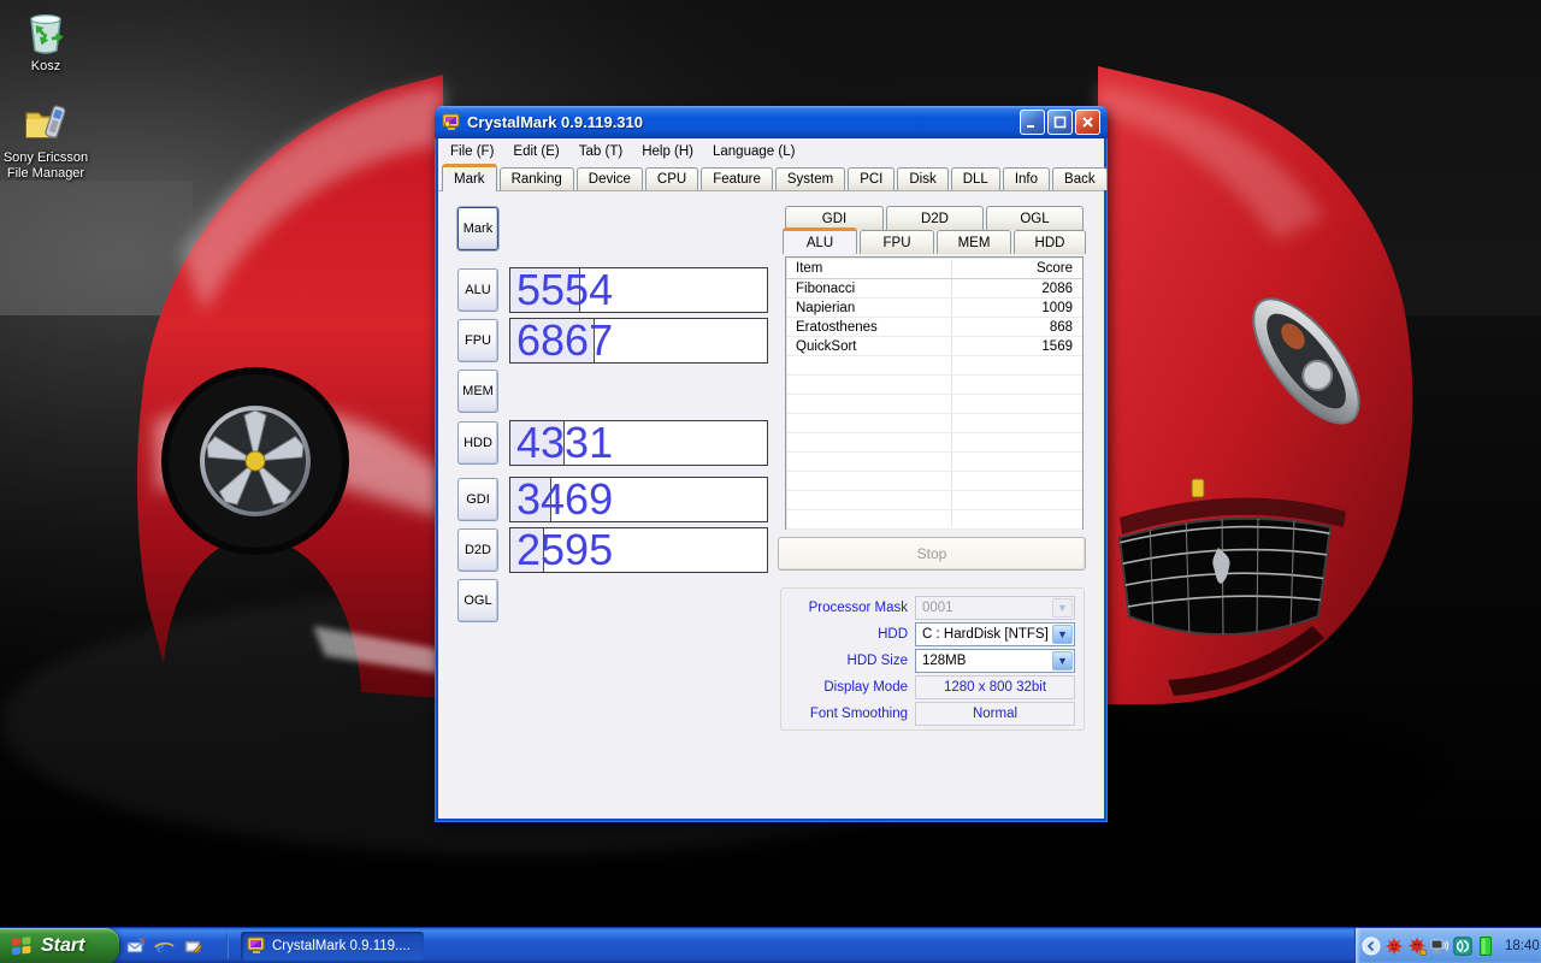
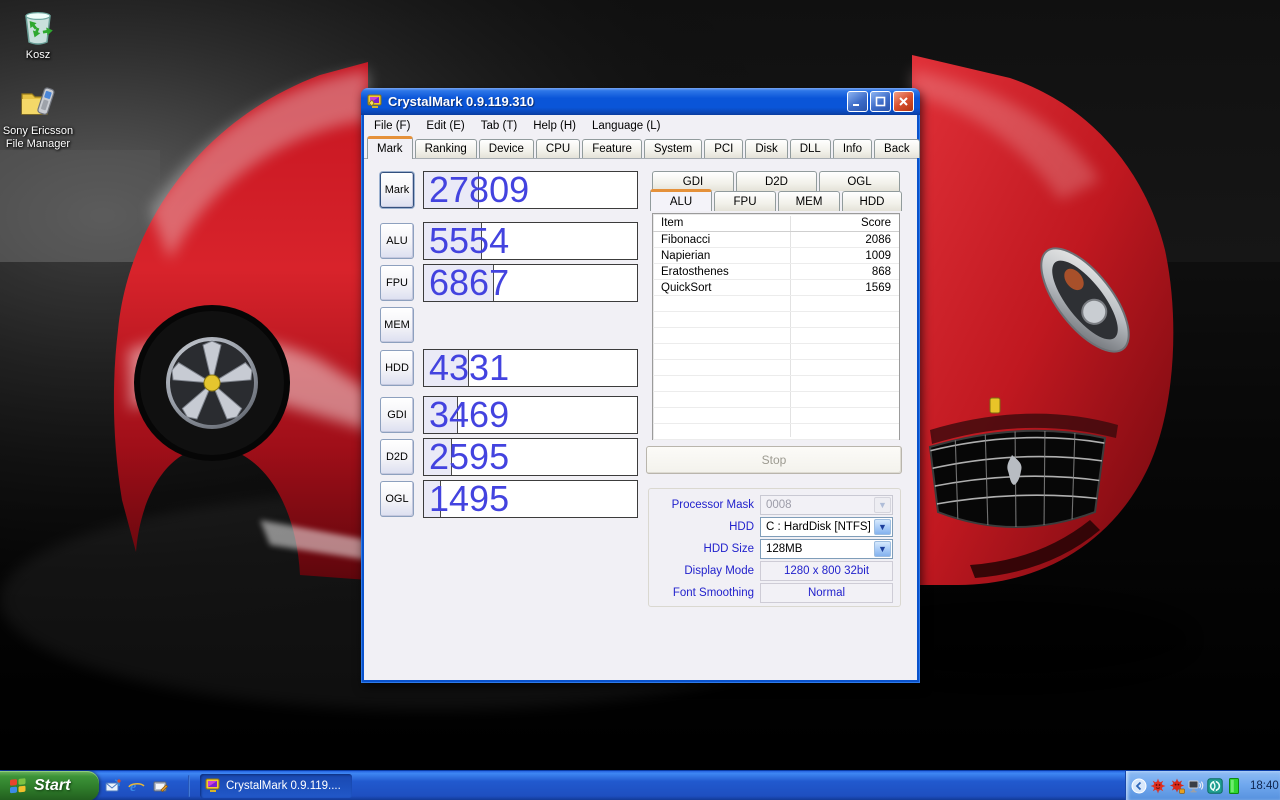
  Kosz
  Sony Ericsson File Manager
  CrystalMark 0.9.119.310
  File (F)
  Edit (E)
  Tab (T)
  Help (H)
  Language (L)
  Mark
  Ranking
  Device
  CPU
  Feature
  System
  PCI
  Disk
  DLL
  Info
  Back
  Mark
  ALU
  FPU
  MEM
  HDD
  GDI
  D2D
  OGL
+ 27809
  5554
  6867
  4331
  3469
  2595
+ 1495
  GDI
  D2D
  OGL
  ALU
  FPU
  MEM
  HDD
  Item
  Score
  Fibonacci
  2086
  Napierian
  1009
  Eratosthenes
  868
  QuickSort
  1569
  Stop
  Processor Mask
- 0001
+ 0008
  ▼
  HDD
  C : HardDisk [NTFS]
  ▼
  HDD Size
  128MB
  ▼
  Display Mode
  1280 x 800 32bit
  Font Smoothing
  Normal
  Start
  e
  CrystalMark 0.9.119....
  18:40
